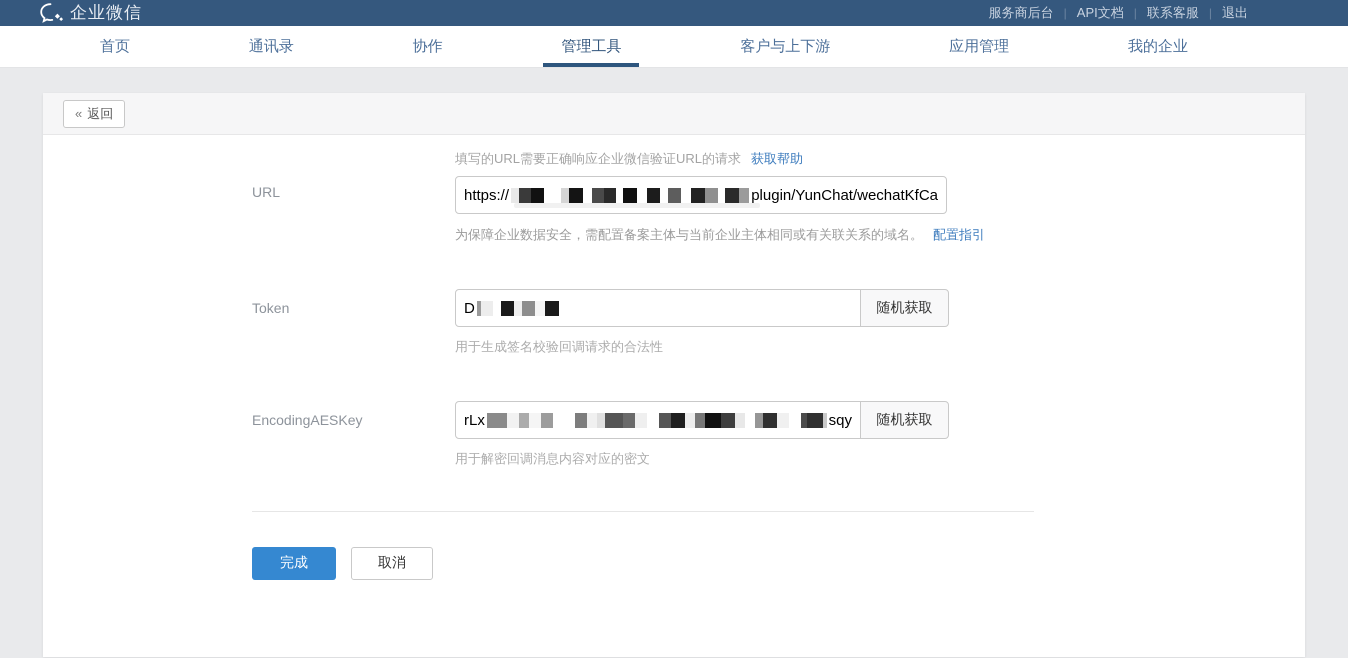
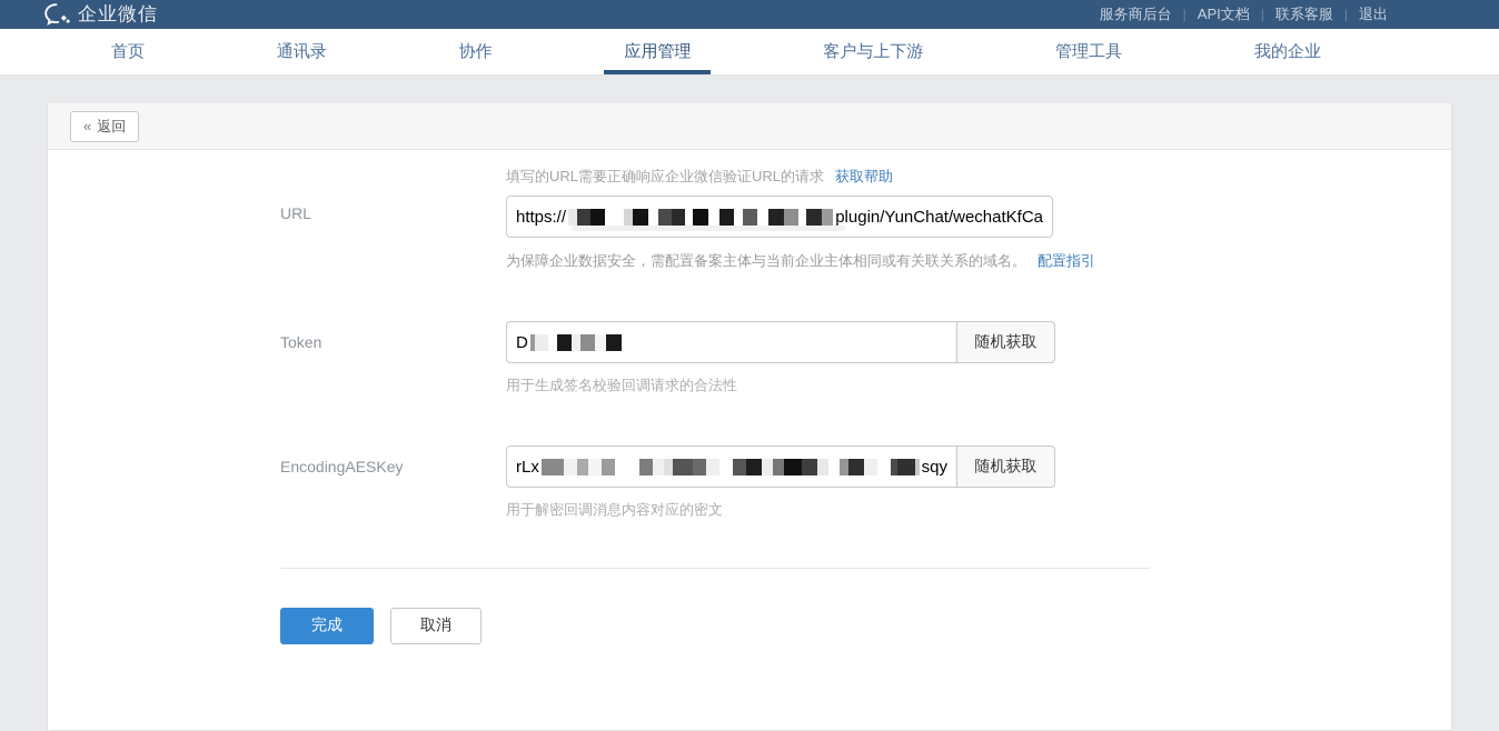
  企业微信
  服务商后台
  |
  API文档
  |
  联系客服
  |
  退出
  首页
  通讯录
  协作
- 管理工具
+ 应用管理
  客户与上下游
- 应用管理
+ 管理工具
  我的企业
  «
  返回
  URL
  填写的URL需要正确响应企业微信验证URL的请求 获取帮助
  https://
  plugin/YunChat/wechatKfCa
  为保障企业数据安全，需配置备案主体与当前企业主体相同或有关联关系的域名。 配置指引
  Token
  D
  随机获取
  用于生成签名校验回调请求的合法性
  EncodingAESKey
  rLx
  sqy
  随机获取
  用于解密回调消息内容对应的密文
  完成
  取消
